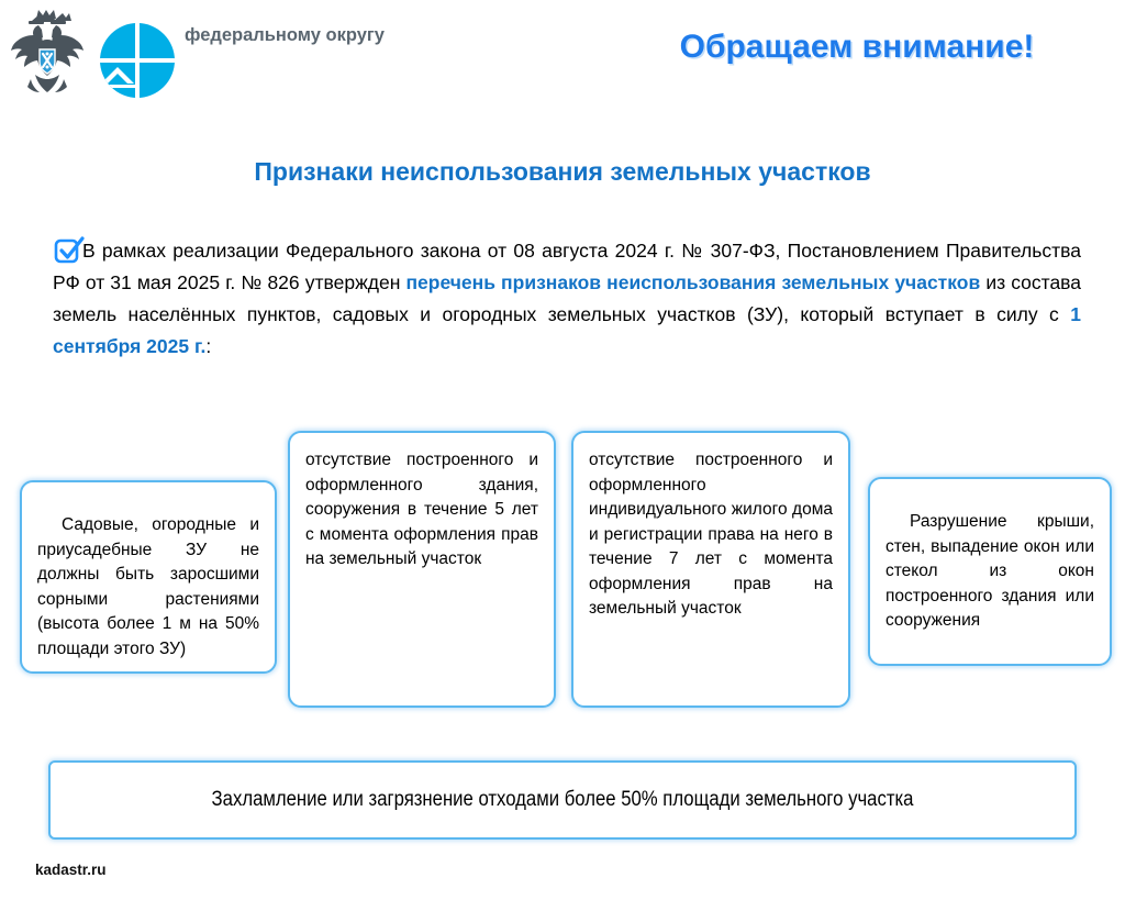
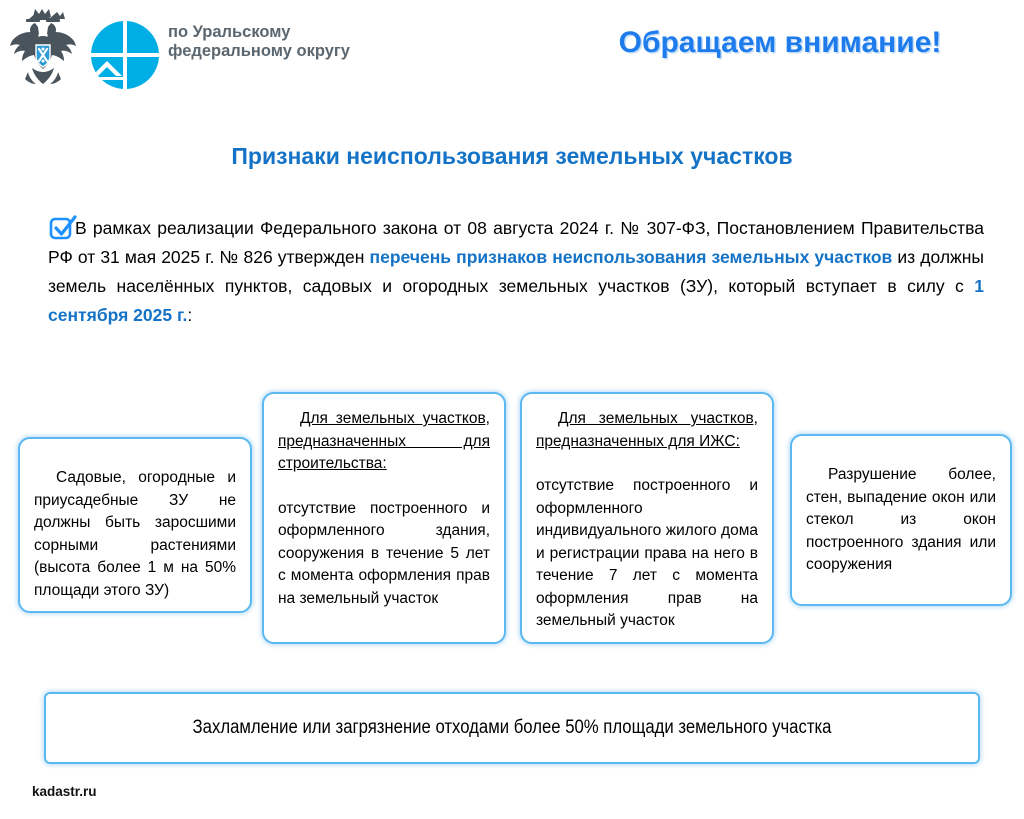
+ по Уральскому
  федеральному округу
  Обращаем внимание!
  Признаки неиспользования земельных участков
- В рамках реализации Федерального закона от 08 августа 2024 г. № 307-ФЗ, Постановлением Правительства РФ от 31 мая 2025 г. № 826 утвержден перечень признаков неиспользования земельных участков из состава земель населённых пунктов, садовых и огородных земельных участков (ЗУ), который вступает в силу с 1 сентября 2025 г.:
+ В рамках реализации Федерального закона от 08 августа 2024 г. № 307-ФЗ, Постановлением Правительства РФ от 31 мая 2025 г. № 826 утвержден перечень признаков неиспользования земельных участков из должны земель населённых пунктов, садовых и огородных земельных участков (ЗУ), который вступает в силу с 1 сентября 2025 г.:
  Садовые, огородные и приусадебные ЗУ не должны быть заросшими сорными растениями (высота более 1 м на 50% площади этого ЗУ)
+ Для земельных участков, предназначенных для строительства:
  отсутствие построенного и оформленного здания, сооружения в течение 5 лет с момента оформления прав на земельный участок
+ Для земельных участков, предназначенных для ИЖС:
  отсутствие построенного и оформленного индивидуального жилого дома и регистрации права на него в течение 7 лет с момента оформления прав на земельный участок
- Разрушение крыши, стен, выпадение окон или стекол из окон построенного здания или сооружения
+ Разрушение более, стен, выпадение окон или стекол из окон построенного здания или сооружения
  Захламление или загрязнение отходами более 50% площади земельного участка
  kadastr.ru
